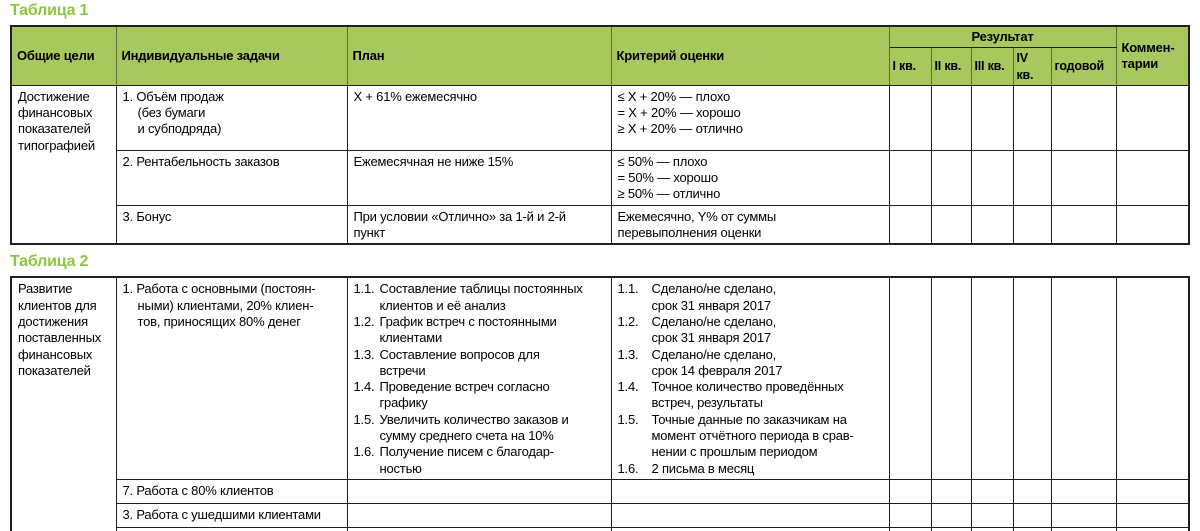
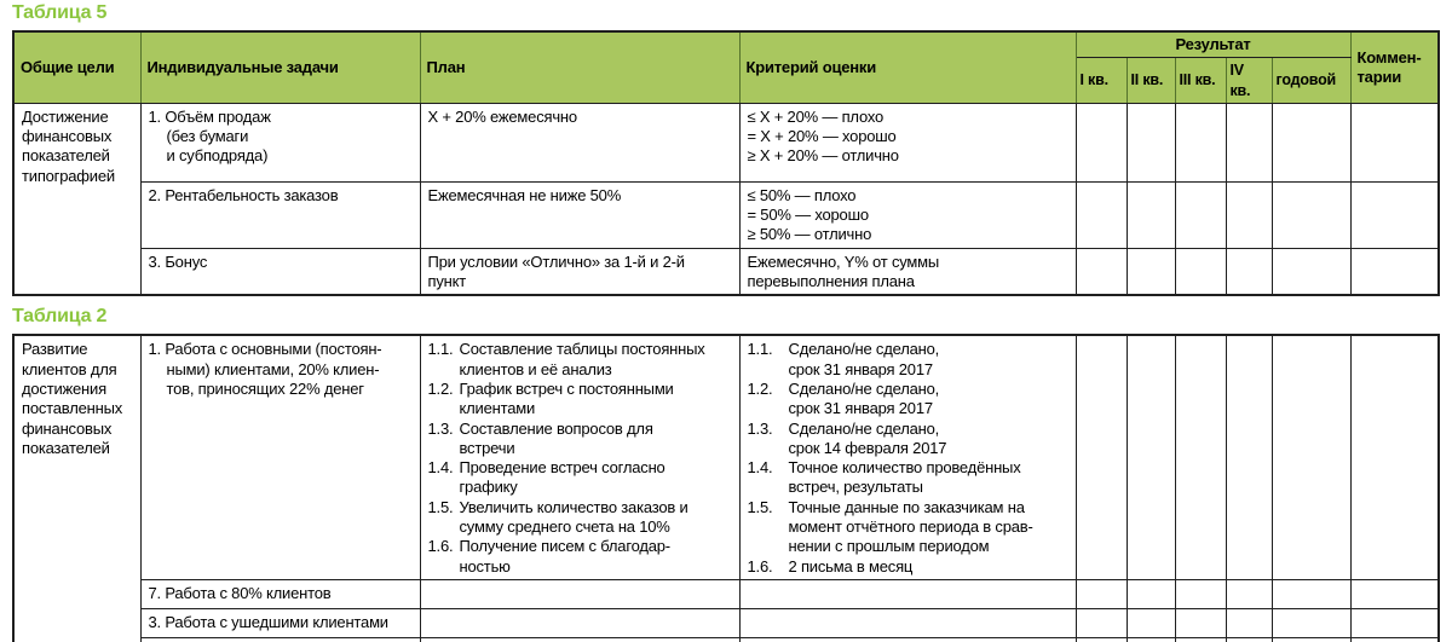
- Таблица 1
+ Таблица 5
  Общие цели	Индивидуальные задачи	План	Критерий оценки	Результат	Коммен- тарии
  I кв.	II кв.	III кв.	IV кв.	годовой
- Достижение финансовых показателей типографией	1. Объём продаж (без бумаги и субподряда)	X + 61% ежемесячно	≤ X + 20% — плохо = X + 20% — хорошо ≥ X + 20% — отлично
+ Достижение финансовых показателей типографией	1. Объём продаж (без бумаги и субподряда)	X + 20% ежемесячно	≤ X + 20% — плохо = X + 20% — хорошо ≥ X + 20% — отлично
- 2. Рентабельность заказов	Ежемесячная не ниже 15%	≤ 50% — плохо = 50% — хорошо ≥ 50% — отлично
+ 2. Рентабельность заказов	Ежемесячная не ниже 50%	≤ 50% — плохо = 50% — хорошо ≥ 50% — отлично
- 3. Бонус	При условии «Отлично» за 1-й и 2-й пункт	Ежемесячно, Y% от суммы перевыполнения оценки
+ 3. Бонус	При условии «Отлично» за 1-й и 2-й пункт	Ежемесячно, Y% от суммы перевыполнения плана
  Таблица 2
- Развитие клиентов для достижения поставленных финансовых показателей	1. Работа с основными (постоян- ными) клиентами, 20% клиен- тов, приносящих 80% денег	1.1. Составление таблицы постоянных клиентов и её анализ 1.2. График встреч с постоянными клиентами 1.3. Составление вопросов для встречи 1.4. Проведение встреч согласно графику 1.5. Увеличить количество заказов и сумму среднего счета на 10% 1.6. Получение писем с благодар- ностью	1.1. Сделано/не сделано, срок 31 января 2017 1.2. Сделано/не сделано, срок 31 января 2017 1.3. Сделано/не сделано, срок 14 февраля 2017 1.4. Точное количество проведённых встреч, результаты 1.5. Точные данные по заказчикам на момент отчётного периода в срав- нении с прошлым периодом 1.6. 2 письма в месяц
+ Развитие клиентов для достижения поставленных финансовых показателей	1. Работа с основными (постоян- ными) клиентами, 20% клиен- тов, приносящих 22% денег	1.1. Составление таблицы постоянных клиентов и её анализ 1.2. График встреч с постоянными клиентами 1.3. Составление вопросов для встречи 1.4. Проведение встреч согласно графику 1.5. Увеличить количество заказов и сумму среднего счета на 10% 1.6. Получение писем с благодар- ностью	1.1. Сделано/не сделано, срок 31 января 2017 1.2. Сделано/не сделано, срок 31 января 2017 1.3. Сделано/не сделано, срок 14 февраля 2017 1.4. Точное количество проведённых встреч, результаты 1.5. Точные данные по заказчикам на момент отчётного периода в срав- нении с прошлым периодом 1.6. 2 письма в месяц
  7. Работа с 80% клиентов
  3. Работа с ушедшими клиентами
